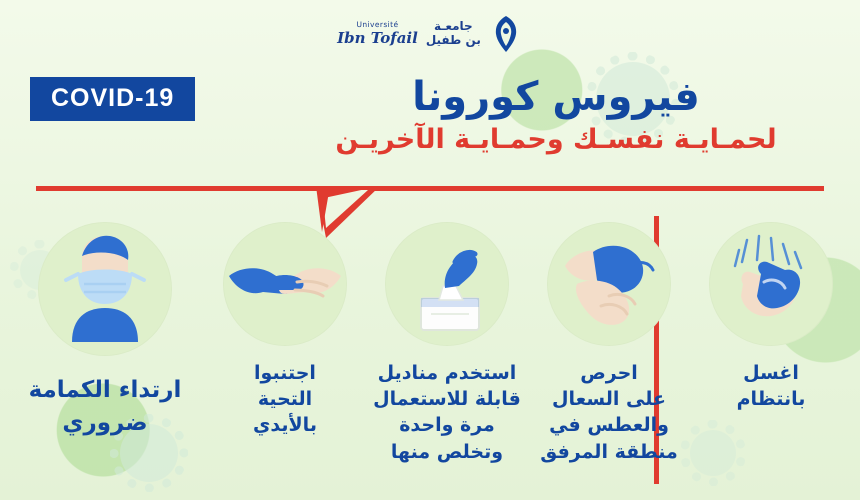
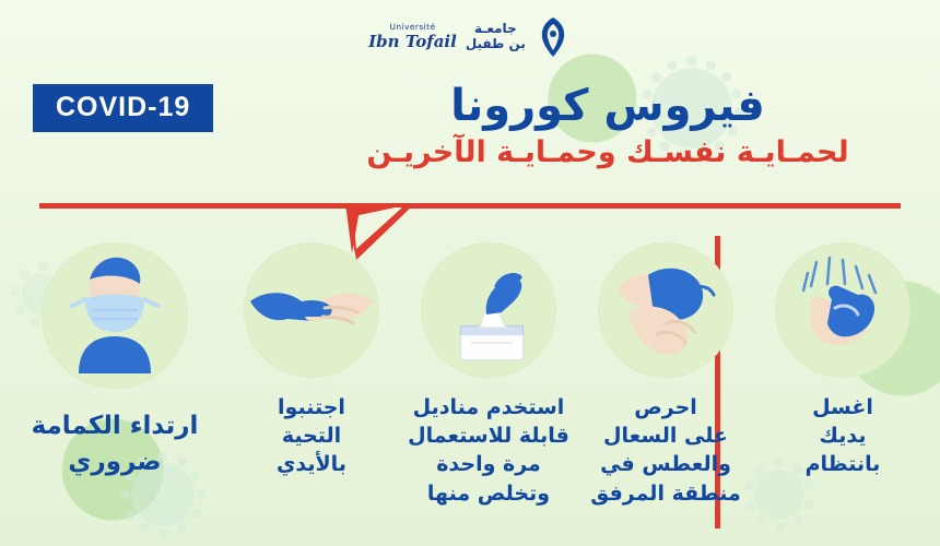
  جامعـة
  بن طفيل
  Université
  Ibn Tofail
  COVID-19
  فيروس كورونا
  لحمـايـة نفسـك وحمـايـة الآخريـن
  اغسل
+ يديك
  بانتظام
  احرص
  على السعال
  والعطس في
  منطقة المرفق
  استخدم مناديل
  قابلة للاستعمال
  مرة واحدة
  وتخلص منها
  اجتنبوا
  التحية
  بالأيدي
  ارتداء الكمامة
  ضروري
